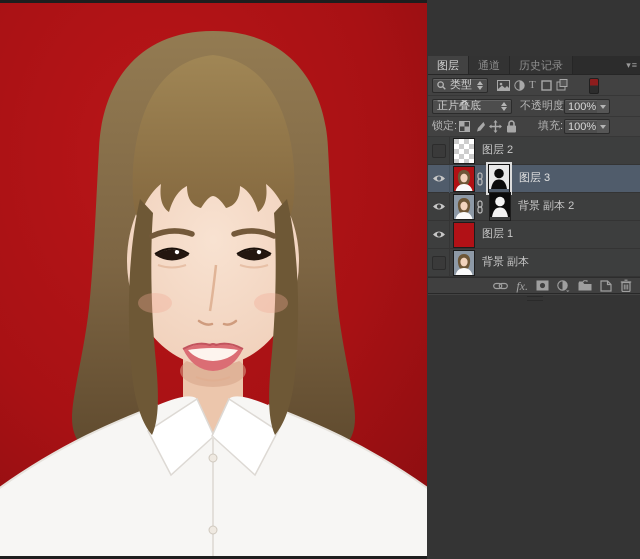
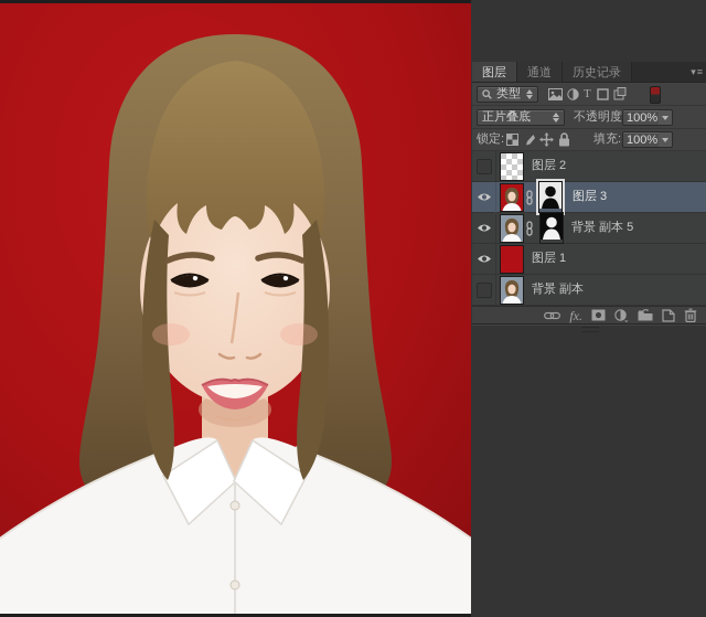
  图层
  通道
  历史记录
  ▾≡
  类型
  T
  正片叠底
  不透明度
  100%
  锁定:
  填充:
  100%
  图层 2
  图层 3
- 背景 副本 2
+ 背景 副本 5
  图层 1
  背景 副本
  fx.
